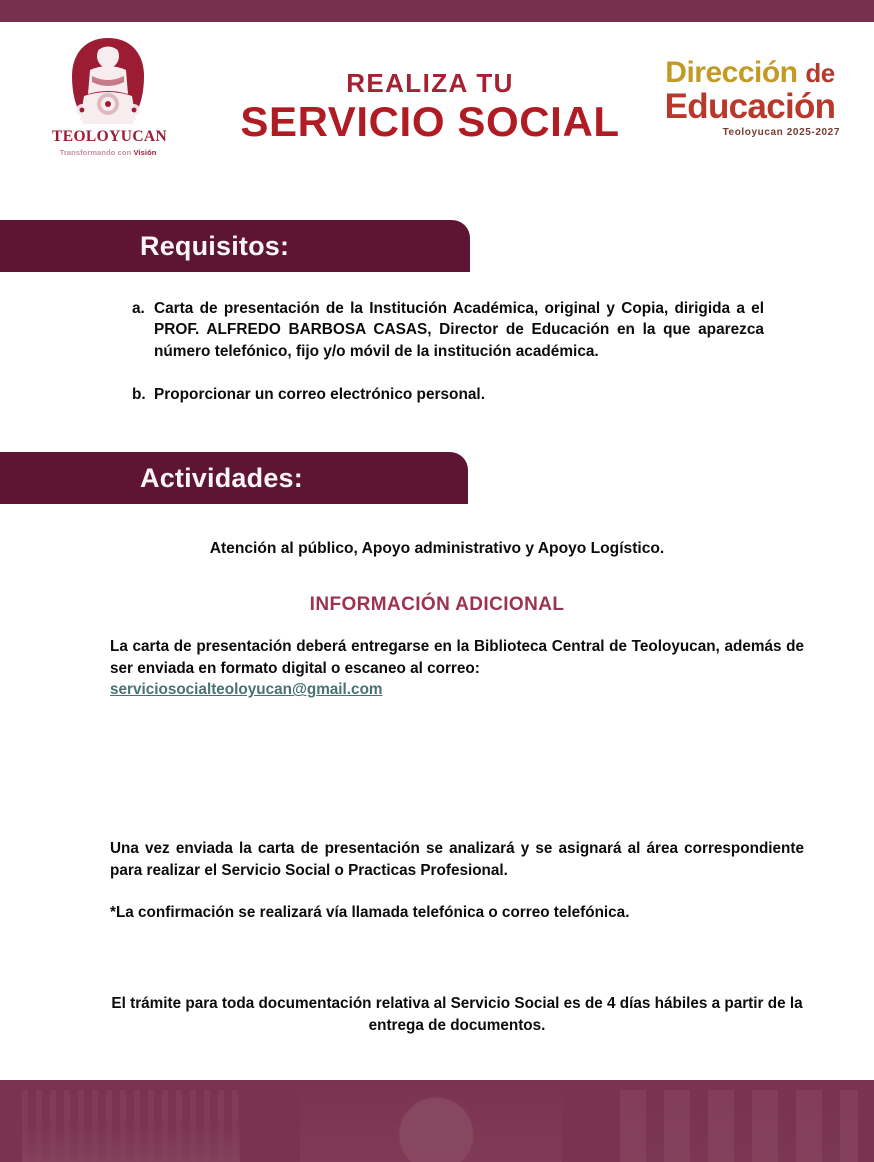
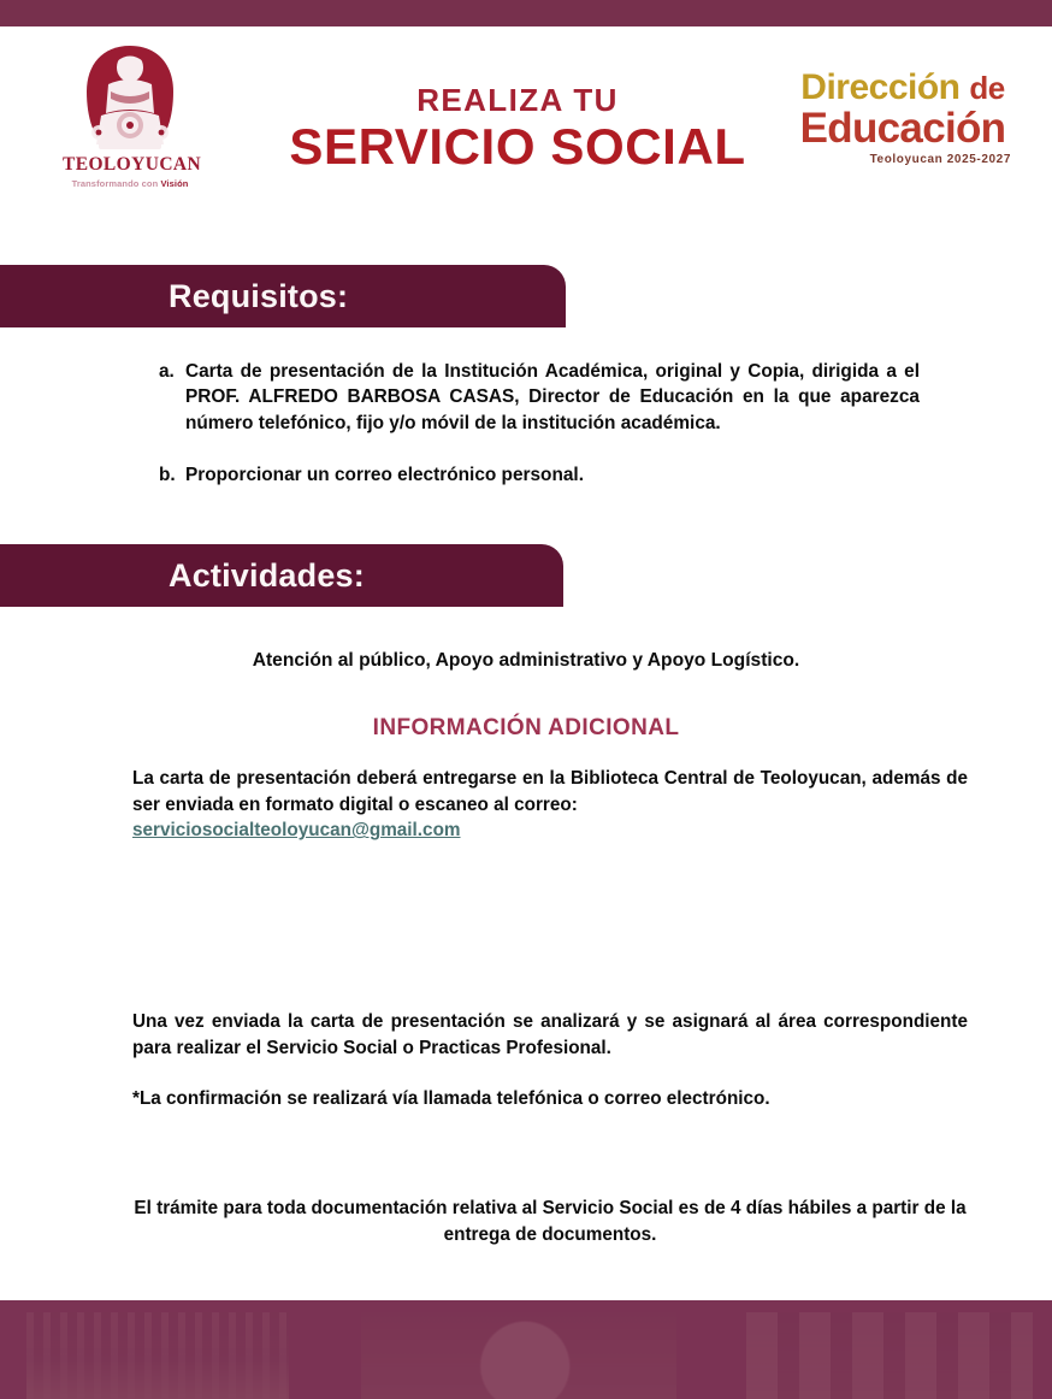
  TEOLOYUCAN
  Transformando con Visión
  REALIZA TU
  SERVICIO SOCIAL
  Dirección de
  Educación
  Teoloyucan 2025-2027
  Requisitos:
  a.
  Carta de presentación de la Institución Académica, original y Copia, dirigida a el PROF. ALFREDO BARBOSA CASAS, Director de Educación en la que aparezca número telefónico, fijo y/o móvil de la institución académica.
  b.
  Proporcionar un correo electrónico personal.
  Actividades:
  Atención al público, Apoyo administrativo y Apoyo Logístico.
  INFORMACIÓN ADICIONAL
  La carta de presentación deberá entregarse en la Biblioteca Central de Teoloyucan, además de ser enviada en formato digital o escaneo al correo:
  serviciosocialteoloyucan@gmail.com
  Una vez enviada la carta de presentación se analizará y se asignará al área correspondiente para realizar el Servicio Social o Practicas Profesional.
- *La confirmación se realizará vía llamada telefónica o correo telefónica.
+ *La confirmación se realizará vía llamada telefónica o correo electrónico.
  El trámite para toda documentación relativa al Servicio Social es de 4 días hábiles a partir de la entrega de documentos.
